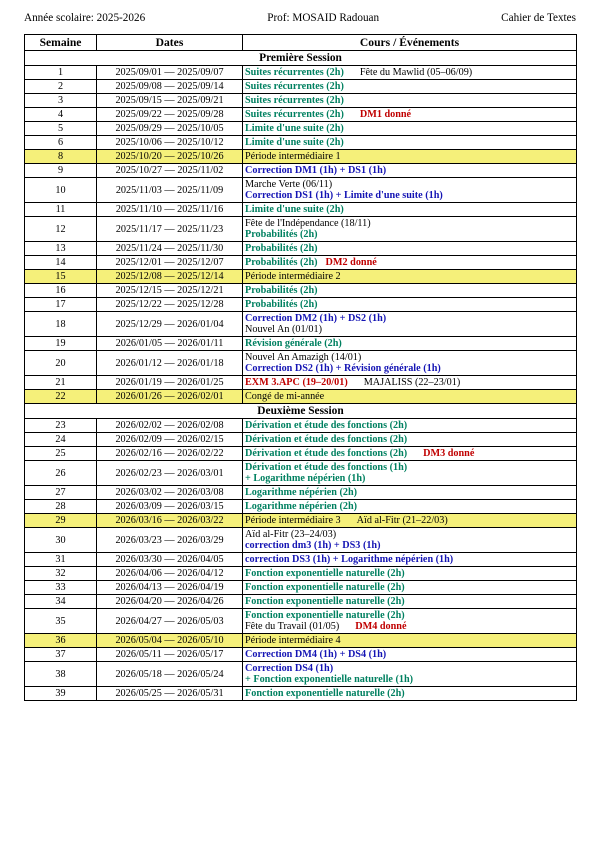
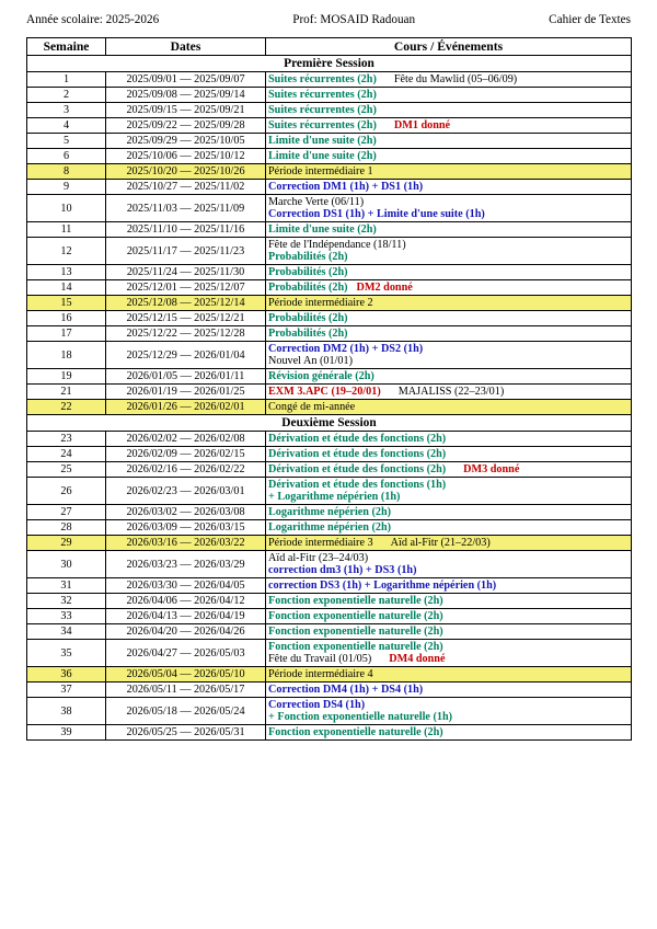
  Année scolaire: 2025-2026
  Prof: MOSAID Radouan
  Cahier de Textes
  Semaine	Dates	Cours / Événements
  Première Session
  1	2025/09/01 — 2025/09/07	Suites récurrentes (2h) Fête du Mawlid (05–06/09)
  2	2025/09/08 — 2025/09/14	Suites récurrentes (2h)
  3	2025/09/15 — 2025/09/21	Suites récurrentes (2h)
  4	2025/09/22 — 2025/09/28	Suites récurrentes (2h) DM1 donné
  5	2025/09/29 — 2025/10/05	Limite d'une suite (2h)
  6	2025/10/06 — 2025/10/12	Limite d'une suite (2h)
  8	2025/10/20 — 2025/10/26	Période intermédiaire 1
  9	2025/10/27 — 2025/11/02	Correction DM1 (1h) + DS1 (1h)
  10	2025/11/03 — 2025/11/09	Marche Verte (06/11)Correction DS1 (1h) + Limite d'une suite (1h)
  11	2025/11/10 — 2025/11/16	Limite d'une suite (2h)
  12	2025/11/17 — 2025/11/23	Fête de l'Indépendance (18/11)Probabilités (2h)
  13	2025/11/24 — 2025/11/30	Probabilités (2h)
  14	2025/12/01 — 2025/12/07	Probabilités (2h) DM2 donné
  15	2025/12/08 — 2025/12/14	Période intermédiaire 2
  16	2025/12/15 — 2025/12/21	Probabilités (2h)
  17	2025/12/22 — 2025/12/28	Probabilités (2h)
  18	2025/12/29 — 2026/01/04	Correction DM2 (1h) + DS2 (1h)Nouvel An (01/01)
  19	2026/01/05 — 2026/01/11	Révision générale (2h)
- 20	2026/01/12 — 2026/01/18	Nouvel An Amazigh (14/01)Correction DS2 (1h) + Révision générale (1h)
  21	2026/01/19 — 2026/01/25	EXM 3.APC (19–20/01) MAJALISS (22–23/01)
  22	2026/01/26 — 2026/02/01	Congé de mi-année
  Deuxième Session
  23	2026/02/02 — 2026/02/08	Dérivation et étude des fonctions (2h)
  24	2026/02/09 — 2026/02/15	Dérivation et étude des fonctions (2h)
  25	2026/02/16 — 2026/02/22	Dérivation et étude des fonctions (2h) DM3 donné
  26	2026/02/23 — 2026/03/01	Dérivation et étude des fonctions (1h)+ Logarithme népérien (1h)
  27	2026/03/02 — 2026/03/08	Logarithme népérien (2h)
  28	2026/03/09 — 2026/03/15	Logarithme népérien (2h)
  29	2026/03/16 — 2026/03/22	Période intermédiaire 3 Aïd al-Fitr (21–22/03)
  30	2026/03/23 — 2026/03/29	Aïd al-Fitr (23–24/03)correction dm3 (1h) + DS3 (1h)
  31	2026/03/30 — 2026/04/05	correction DS3 (1h) + Logarithme népérien (1h)
  32	2026/04/06 — 2026/04/12	Fonction exponentielle naturelle (2h)
  33	2026/04/13 — 2026/04/19	Fonction exponentielle naturelle (2h)
  34	2026/04/20 — 2026/04/26	Fonction exponentielle naturelle (2h)
  35	2026/04/27 — 2026/05/03	Fonction exponentielle naturelle (2h)Fête du Travail (01/05) DM4 donné
  36	2026/05/04 — 2026/05/10	Période intermédiaire 4
  37	2026/05/11 — 2026/05/17	Correction DM4 (1h) + DS4 (1h)
  38	2026/05/18 — 2026/05/24	Correction DS4 (1h)+ Fonction exponentielle naturelle (1h)
  39	2026/05/25 — 2026/05/31	Fonction exponentielle naturelle (2h)
